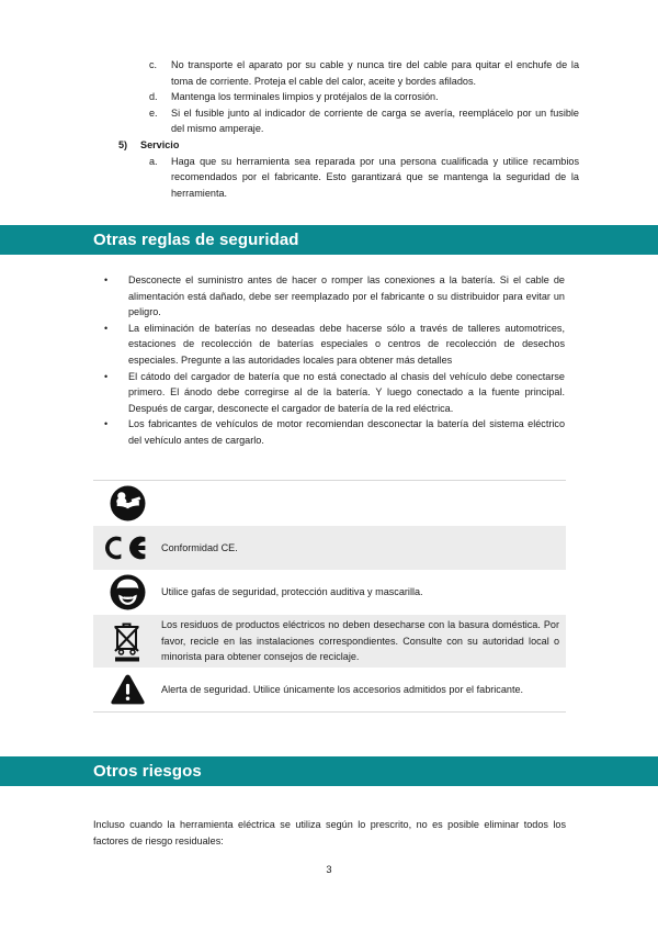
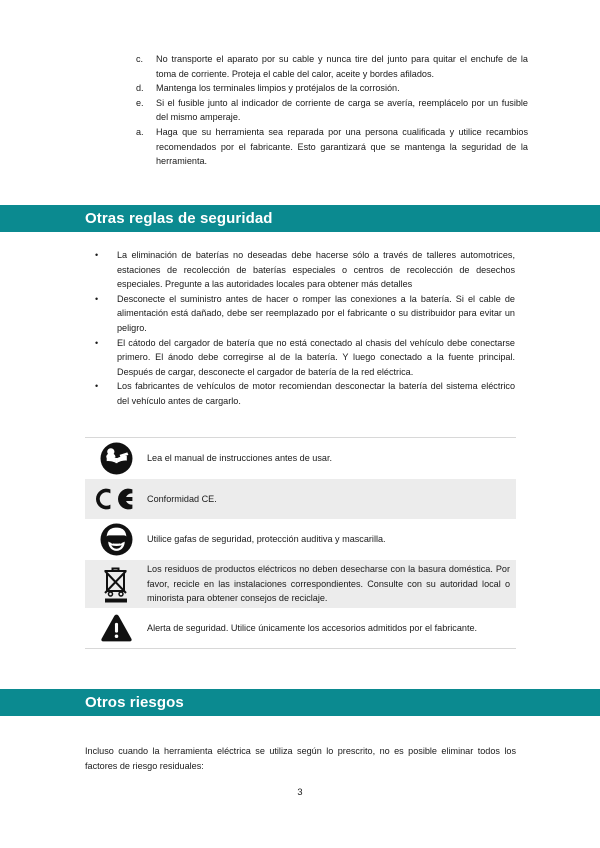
  c.
- No transporte el aparato por su cable y nunca tire del cable para quitar el enchufe de la toma de corriente. Proteja el cable del calor, aceite y bordes afilados.
+ No transporte el aparato por su cable y nunca tire del junto para quitar el enchufe de la toma de corriente. Proteja el cable del calor, aceite y bordes afilados.
  d.
  Mantenga los terminales limpios y protéjalos de la corrosión.
  e.
  Si el fusible junto al indicador de corriente de carga se avería, reemplácelo por un fusible del mismo amperaje.
- 5)
- Servicio
  a.
  Haga que su herramienta sea reparada por una persona cualificada y utilice recambios recomendados por el fabricante. Esto garantizará que se mantenga la seguridad de la herramienta.
  Otras reglas de seguridad
  •
- Desconecte el suministro antes de hacer o romper las conexiones a la batería. Si el cable de alimentación está dañado, debe ser reemplazado por el fabricante o su distribuidor para evitar un peligro.
+ La eliminación de baterías no deseadas debe hacerse sólo a través de talleres automotrices, estaciones de recolección de baterías especiales o centros de recolección de desechos especiales. Pregunte a las autoridades locales para obtener más detalles
  •
- La eliminación de baterías no deseadas debe hacerse sólo a través de talleres automotrices, estaciones de recolección de baterías especiales o centros de recolección de desechos especiales. Pregunte a las autoridades locales para obtener más detalles
+ Desconecte el suministro antes de hacer o romper las conexiones a la batería. Si el cable de alimentación está dañado, debe ser reemplazado por el fabricante o su distribuidor para evitar un peligro.
  •
  El cátodo del cargador de batería que no está conectado al chasis del vehículo debe conectarse primero. El ánodo debe corregirse al de la batería. Y luego conectado a la fuente principal. Después de cargar, desconecte el cargador de batería de la red eléctrica.
  •
  Los fabricantes de vehículos de motor recomiendan desconectar la batería del sistema eléctrico del vehículo antes de cargarlo.
+ Lea el manual de instrucciones antes de usar.
  Conformidad CE.
  Utilice gafas de seguridad, protección auditiva y mascarilla.
  Los residuos de productos eléctricos no deben desecharse con la basura doméstica. Por favor, recicle en las instalaciones correspondientes. Consulte con su autoridad local o minorista para obtener consejos de reciclaje.
  Alerta de seguridad. Utilice únicamente los accesorios admitidos por el fabricante.
  Otros riesgos
  Incluso cuando la herramienta eléctrica se utiliza según lo prescrito, no es posible eliminar todos los factores de riesgo residuales:
  3
